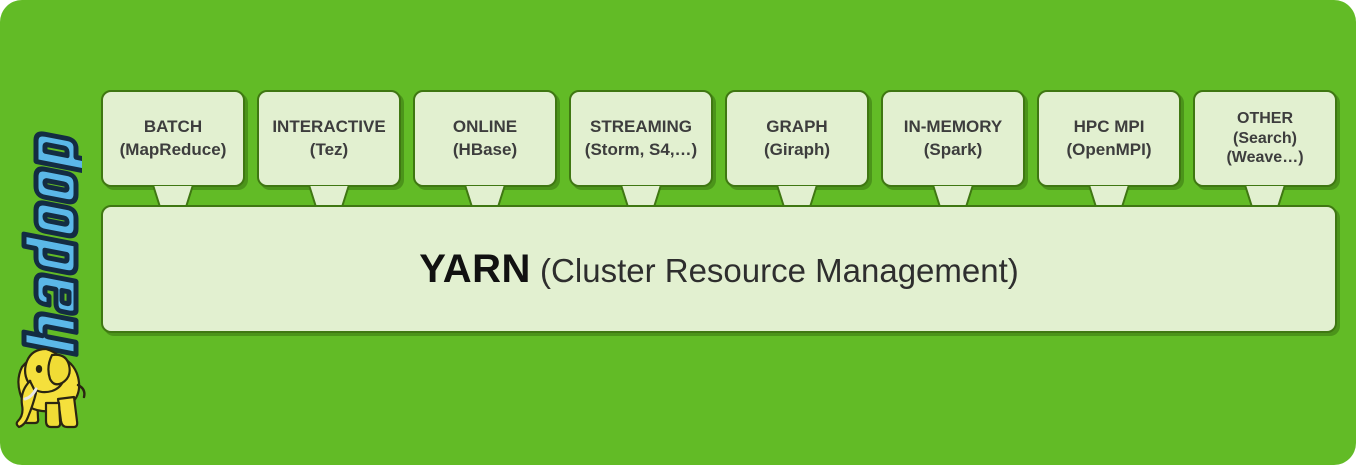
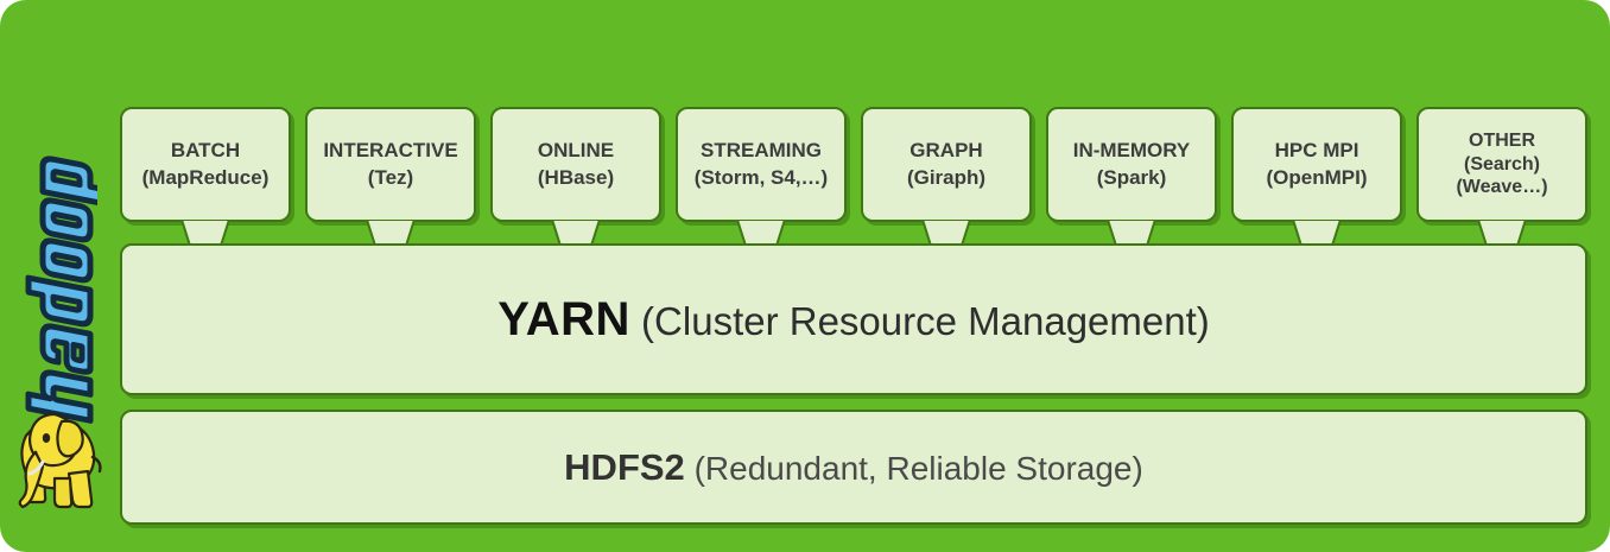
  BATCH
  (MapReduce)
  INTERACTIVE
  (Tez)
  ONLINE
  (HBase)
  STREAMING
  (Storm, S4,…)
  GRAPH
  (Giraph)
  IN-MEMORY
  (Spark)
  HPC MPI
  (OpenMPI)
  OTHER
  (Search)
  (Weave…)
  YARN (Cluster Resource Management)
+ HDFS2 (Redundant, Reliable Storage)
